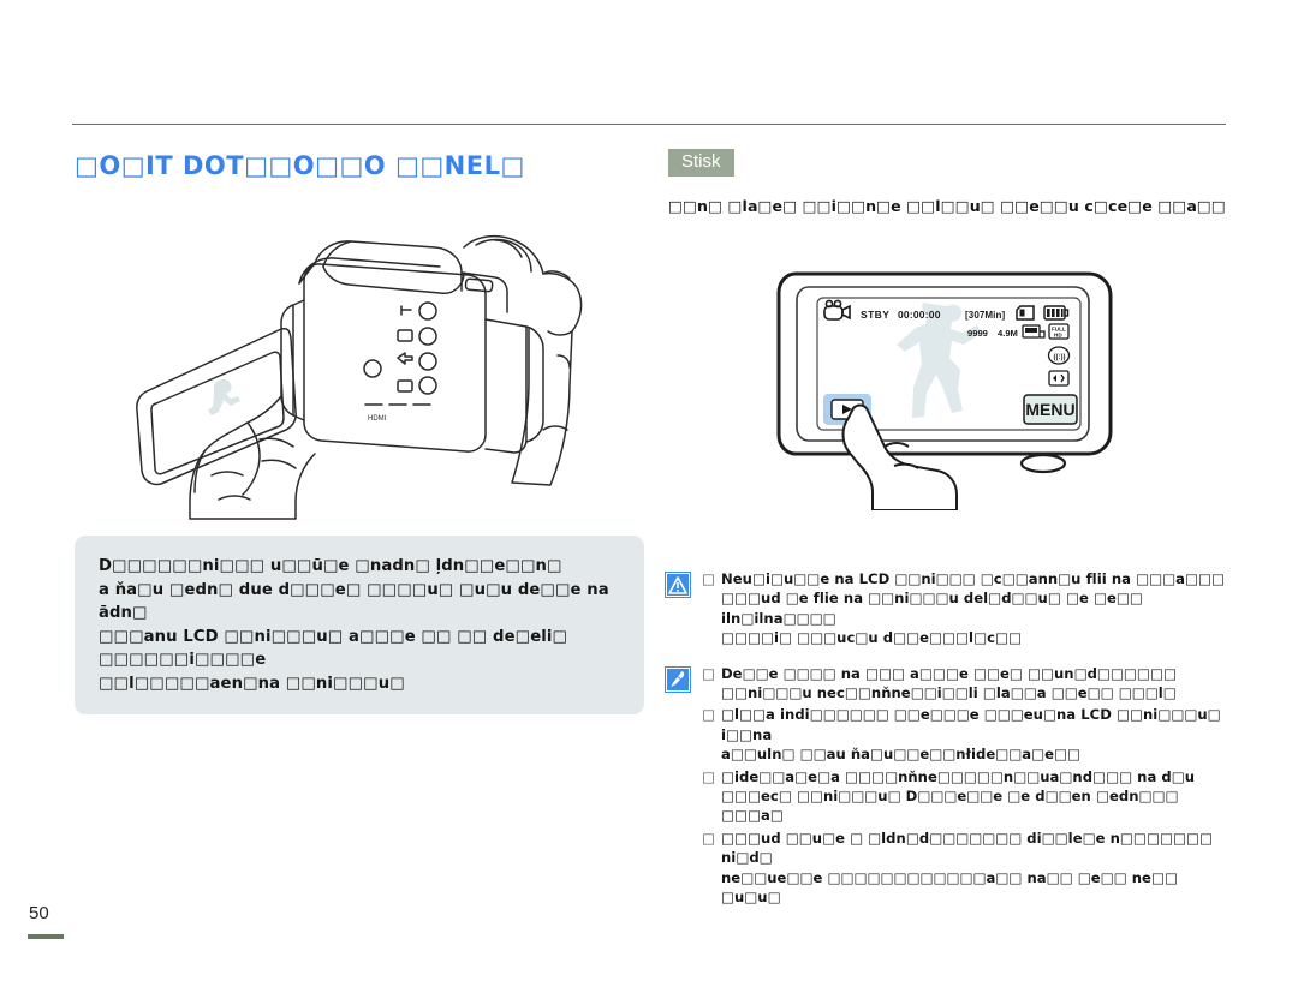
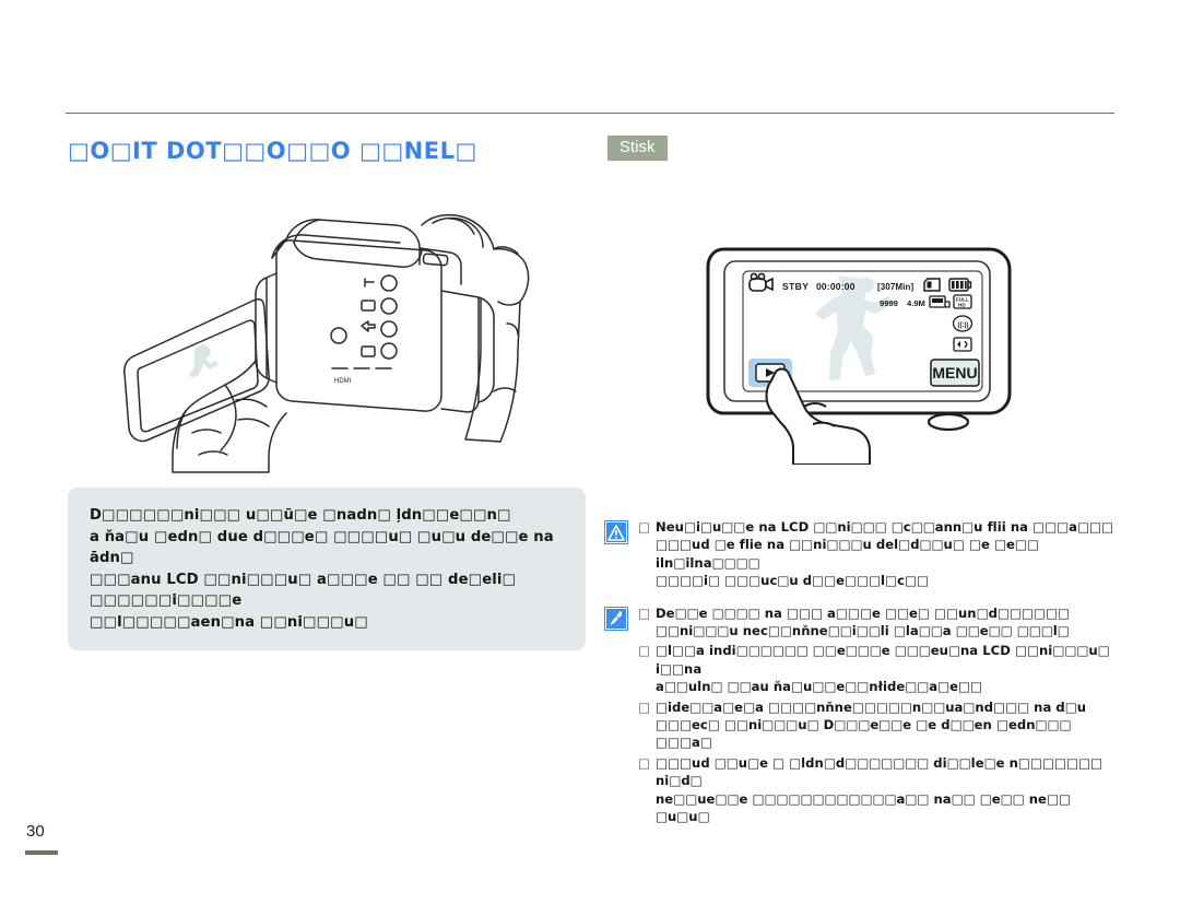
  □O□IT DOT□□O□□O □□NEL□
  D□□□□□□ni□□□ u□□ū□e □nadn□ ļdn□□e□□n□
  a ňa□u □edn□ due d□□□e□ □□□□u□ □u□u de□□e na ādn□
  □□□anu LCD □□ni□□□u□ a□□□e □□ □□ de□eli□ □□□□□□i□□□□e
  □□l□□□□□aen□na □□ni□□□u□
  Stisk
- □□n□ □la□e□ □□i□□n□e □□l□□u□ □□e□□u c□ce□e □□a□□
  STBY
  00:00:00
  [307Min]
  9999
  4.9M
  MENU
  □
  Neu□i□u□□e na LCD □□ni□□□ □c□□ann□u flii na □□□a□□□
  □□□ud □e flie na □□ni□□□u del□d□□u□ □e □e□□ iln□ilna□□□□
  □□□□i□ □□□uc□u d□□e□□□l□c□□
  □
  De□□e □□□□ na □□□ a□□□e □□e□ □□un□d□□□□□□
  □□ni□□□u nec□□nňne□□i□□li □la□□a □□e□□ □□□l□
  □
  □l□□a indi□□□□□□ □□e□□□e □□□eu□na LCD □□ni□□□u□ i□□na
  a□□uln□ □□au ňa□u□□e□□nłide□□a□e□□
  □
  □ide□□a□e□a □□□□nňne□□□□□n□□ua□nd□□□ na d□u
  □□□ec□ □□ni□□□u□ D□□□e□□e □e d□□en □edn□□□ □□□a□
  □
  □□□ud □□u□e □ □ldn□d□□□□□□□ di□□le□e n□□□□□□□ ni□d□
  ne□□ue□□e □□□□□□□□□□□□a□□ na□□ □e□□ ne□□ □u□u□
- 50
+ 30
